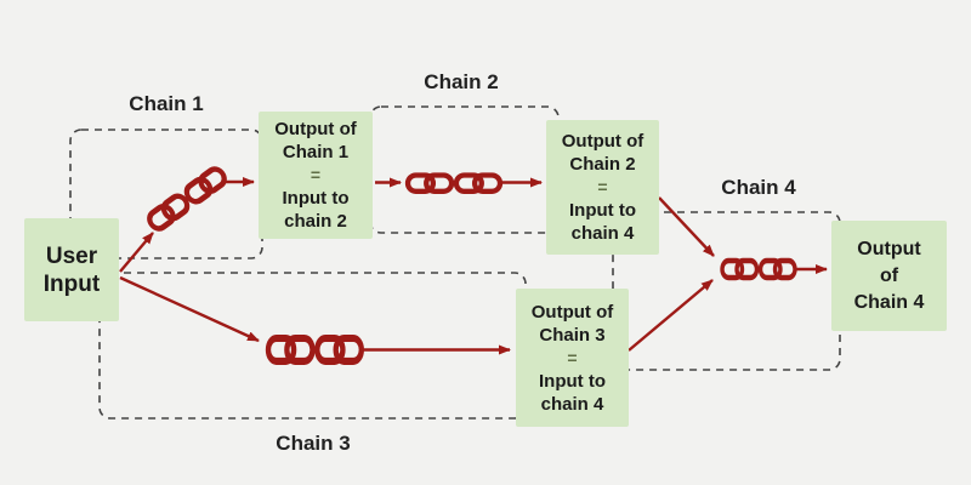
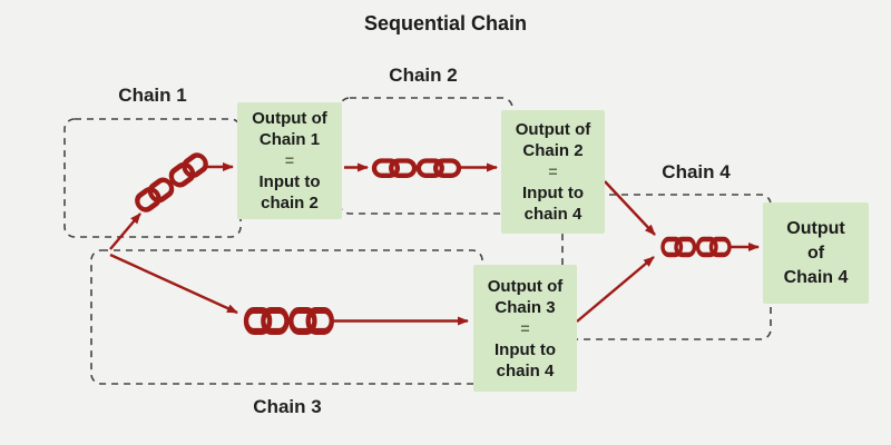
+ Sequential Chain
  Chain 1
  Chain 2
  Chain 3
  Chain 4
- User
- Input
  Output of
  Chain 1
  =
  Input to
  chain 2
  Output of
  Chain 2
  =
  Input to
  chain 4
  Output of
  Chain 3
  =
  Input to
  chain 4
  Output
  of
  Chain 4
